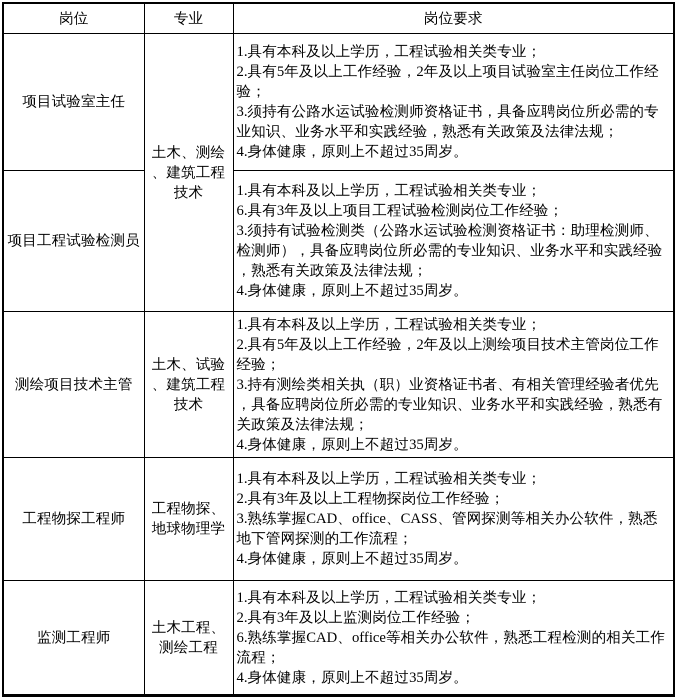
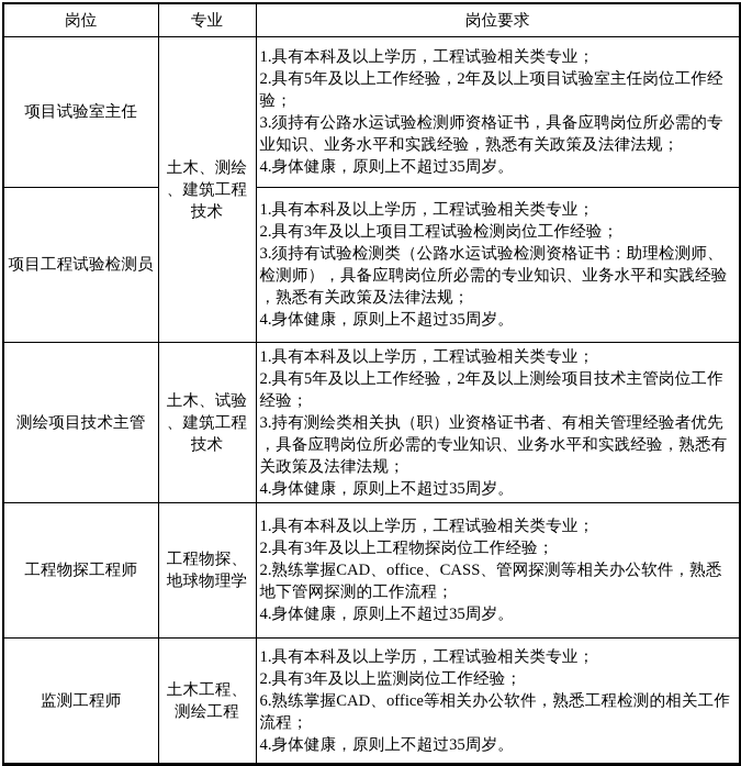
  岗位	专业	岗位要求
  项目试验室主任	土木、测绘、建筑工程技术	1.具有本科及以上学历，工程试验相关类专业； 2.具有5年及以上工作经验，2年及以上项目试验室主任岗位工作经验； 3.须持有公路水运试验检测师资格证书，具备应聘岗位所必需的专业知识、业务水平和实践经验，熟悉有关政策及法律法规； 4.身体健康，原则上不超过35周岁。
- 项目工程试验检测员	1.具有本科及以上学历，工程试验相关类专业； 6.具有3年及以上项目工程试验检测岗位工作经验； 3.须持有试验检测类（公路水运试验检测资格证书：助理检测师、检测师），具备应聘岗位所必需的专业知识、业务水平和实践经验，熟悉有关政策及法律法规； 4.身体健康，原则上不超过35周岁。
+ 项目工程试验检测员	1.具有本科及以上学历，工程试验相关类专业； 2.具有3年及以上项目工程试验检测岗位工作经验； 3.须持有试验检测类（公路水运试验检测资格证书：助理检测师、检测师），具备应聘岗位所必需的专业知识、业务水平和实践经验，熟悉有关政策及法律法规； 4.身体健康，原则上不超过35周岁。
  测绘项目技术主管	土木、试验、建筑工程技术	1.具有本科及以上学历，工程试验相关类专业； 2.具有5年及以上工作经验，2年及以上测绘项目技术主管岗位工作经验； 3.持有测绘类相关执（职）业资格证书者、有相关管理经验者优先，具备应聘岗位所必需的专业知识、业务水平和实践经验，熟悉有关政策及法律法规； 4.身体健康，原则上不超过35周岁。
- 工程物探工程师	工程物探、地球物理学	1.具有本科及以上学历，工程试验相关类专业； 2.具有3年及以上工程物探岗位工作经验； 3.熟练掌握CAD、office、CASS、管网探测等相关办公软件，熟悉地下管网探测的工作流程； 4.身体健康，原则上不超过35周岁。
+ 工程物探工程师	工程物探、地球物理学	1.具有本科及以上学历，工程试验相关类专业； 2.具有3年及以上工程物探岗位工作经验； 2.熟练掌握CAD、office、CASS、管网探测等相关办公软件，熟悉地下管网探测的工作流程； 4.身体健康，原则上不超过35周岁。
  监测工程师	土木工程、测绘工程	1.具有本科及以上学历，工程试验相关类专业； 2.具有3年及以上监测岗位工作经验； 6.熟练掌握CAD、office等相关办公软件，熟悉工程检测的相关工作流程； 4.身体健康，原则上不超过35周岁。
